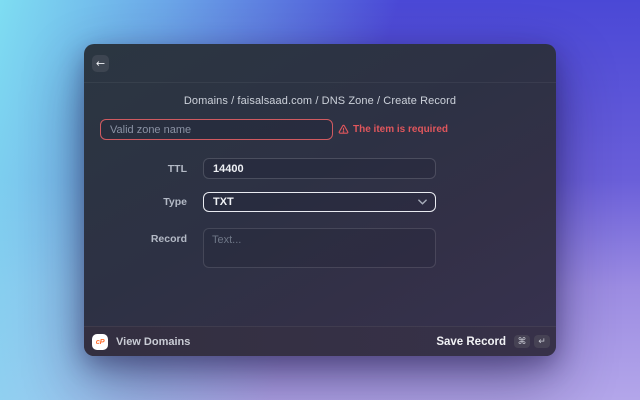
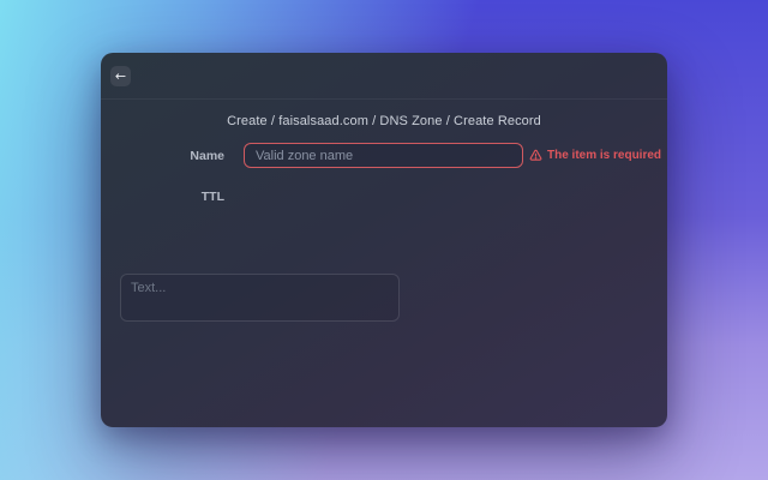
  ←
- Domains / faisalsaad.com / DNS Zone / Create Record
+ Create / faisalsaad.com / DNS Zone / Create Record
+ Name
  Valid zone name
  The item is required
  TTL
- 14400
- Type
- TXT
- Record
  Text...
- cP
- View Domains
- Save Record
- ⌘
- ↵
